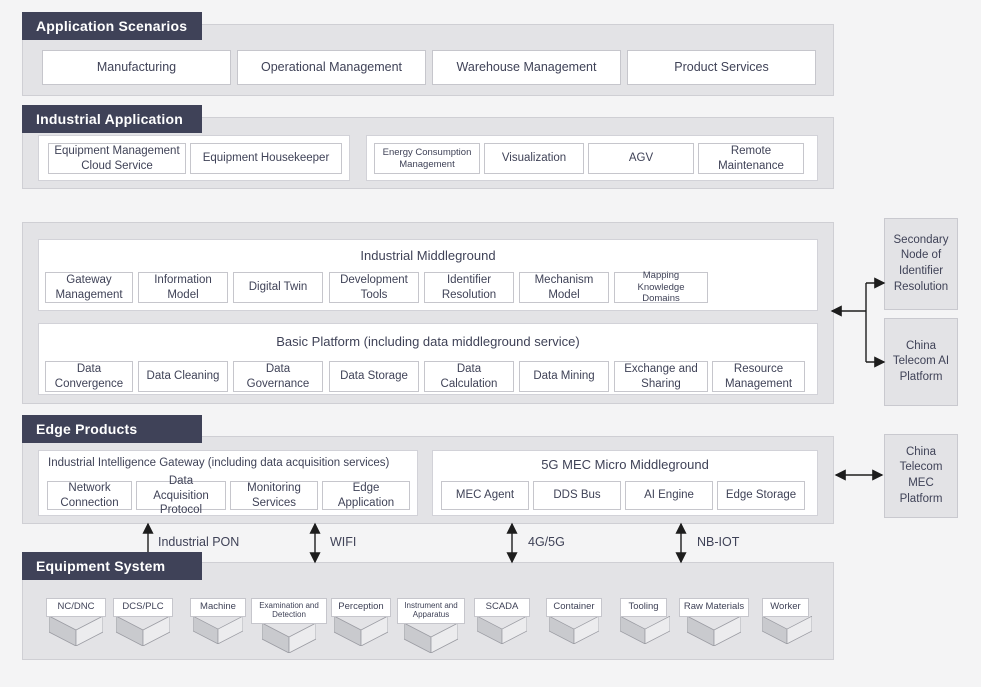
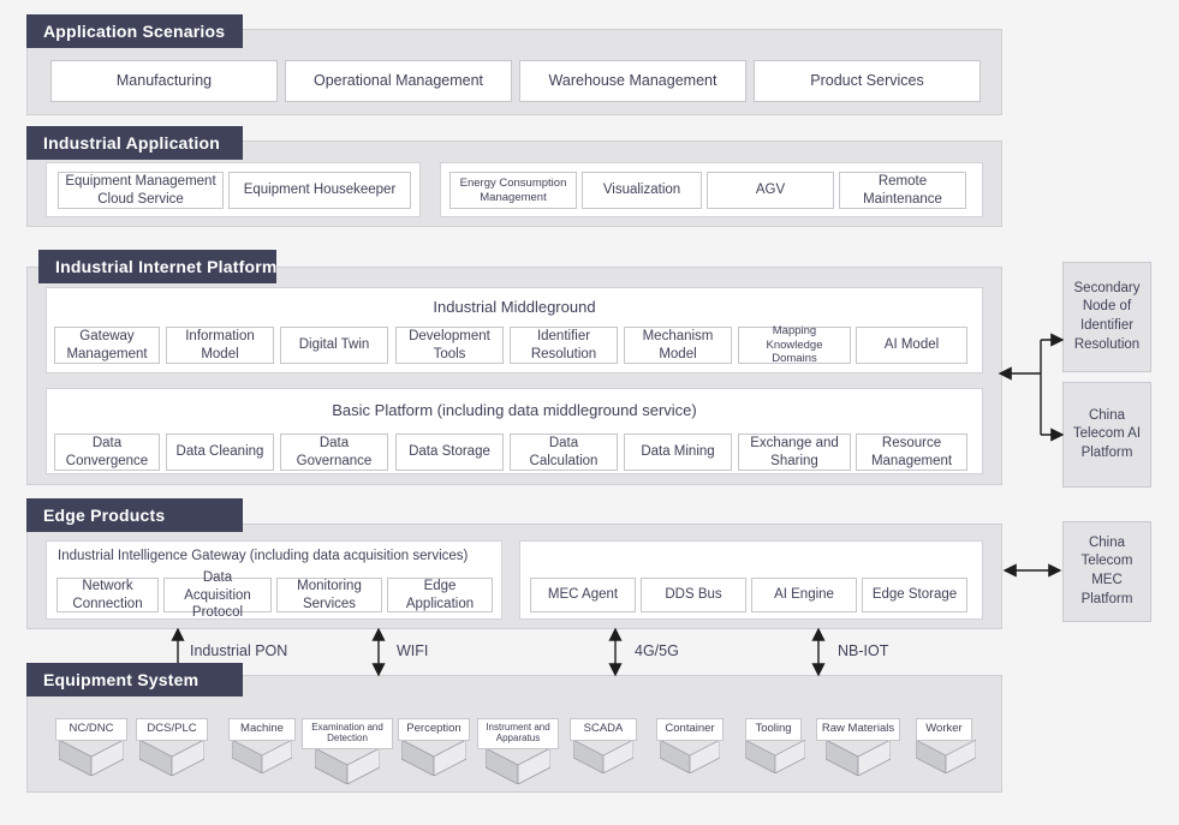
  Application Scenarios
  Manufacturing
  Operational Management
  Warehouse Management
  Product Services
  Industrial Application
  Equipment Management Cloud Service
  Equipment Housekeeper
  Energy Consumption Management
  Visualization
  AGV
  Remote Maintenance
+ Industrial Internet Platform
  Industrial Middleground
  Gateway Management
  Information Model
  Digital Twin
  Development Tools
  Identifier Resolution
  Mechanism Model
  Mapping Knowledge Domains
+ AI Model
  Basic Platform (including data middleground service)
  Data Convergence
  Data Cleaning
  Data Governance
  Data Storage
  Data Calculation
  Data Mining
  Exchange and Sharing
  Resource Management
  Edge Products
  Industrial Intelligence Gateway (including data acquisition services)
  Network Connection
  Data Acquisition Protocol
  Monitoring Services
  Edge Application
- 5G MEC Micro Middleground
  MEC Agent
  DDS Bus
  AI Engine
  Edge Storage
  Industrial PON
  WIFI
  4G/5G
  NB-IOT
  Equipment System
  NC/DNC
  DCS/PLC
  Machine
  Examination and Detection
  Perception
  Instrument and Apparatus
  SCADA
  Container
  Tooling
  Raw Materials
  Worker
  Secondary Node of Identifier Resolution
  China Telecom AI Platform
  China Telecom MEC Platform
